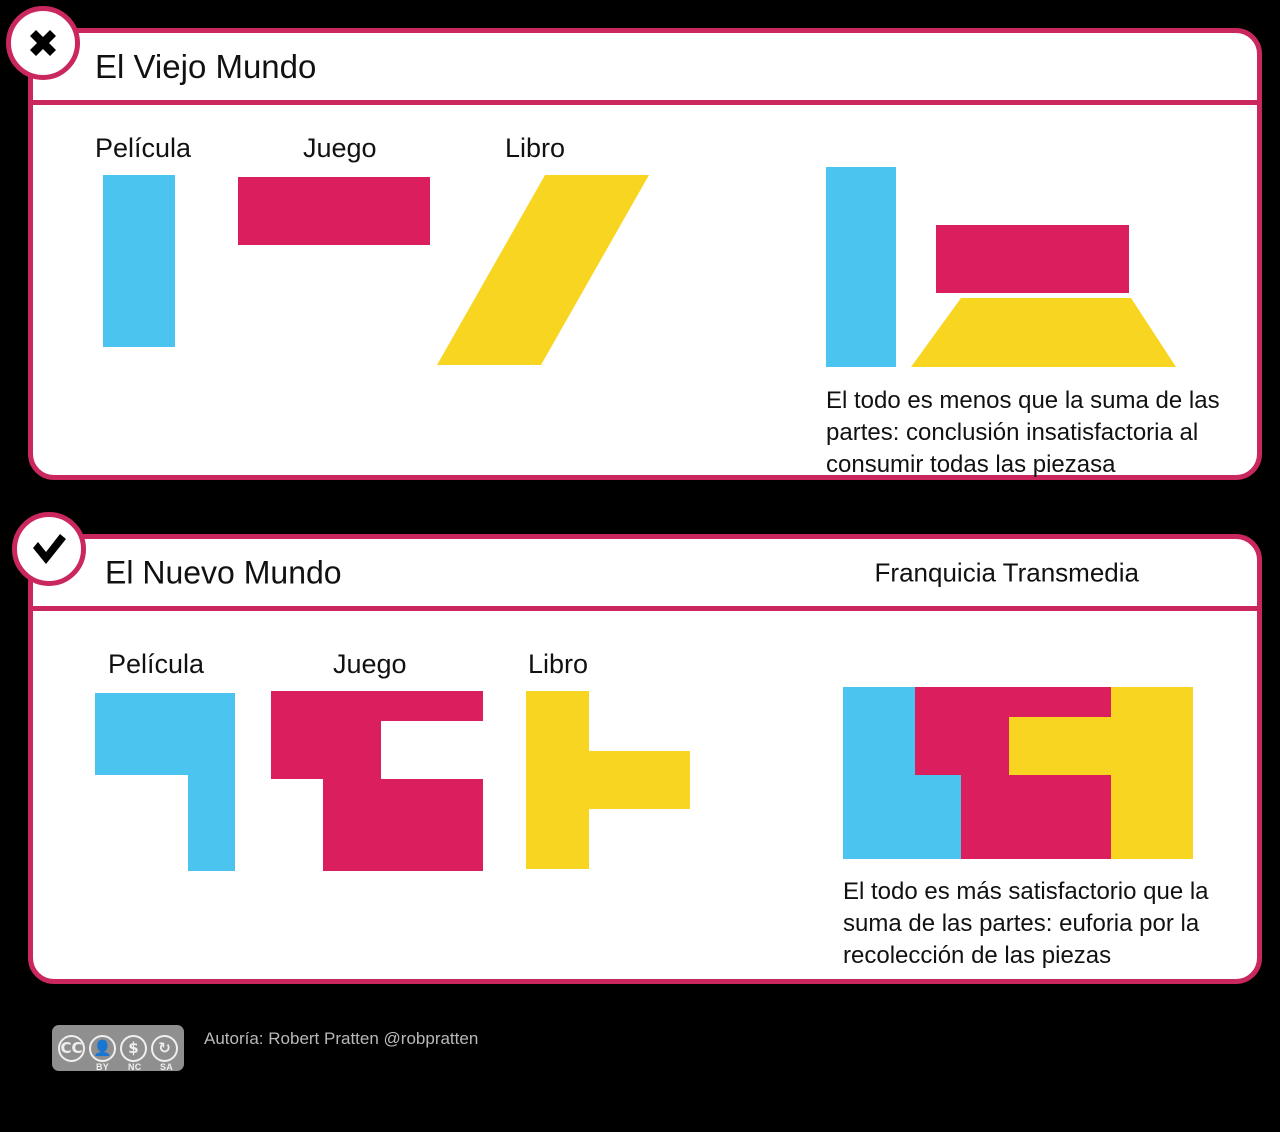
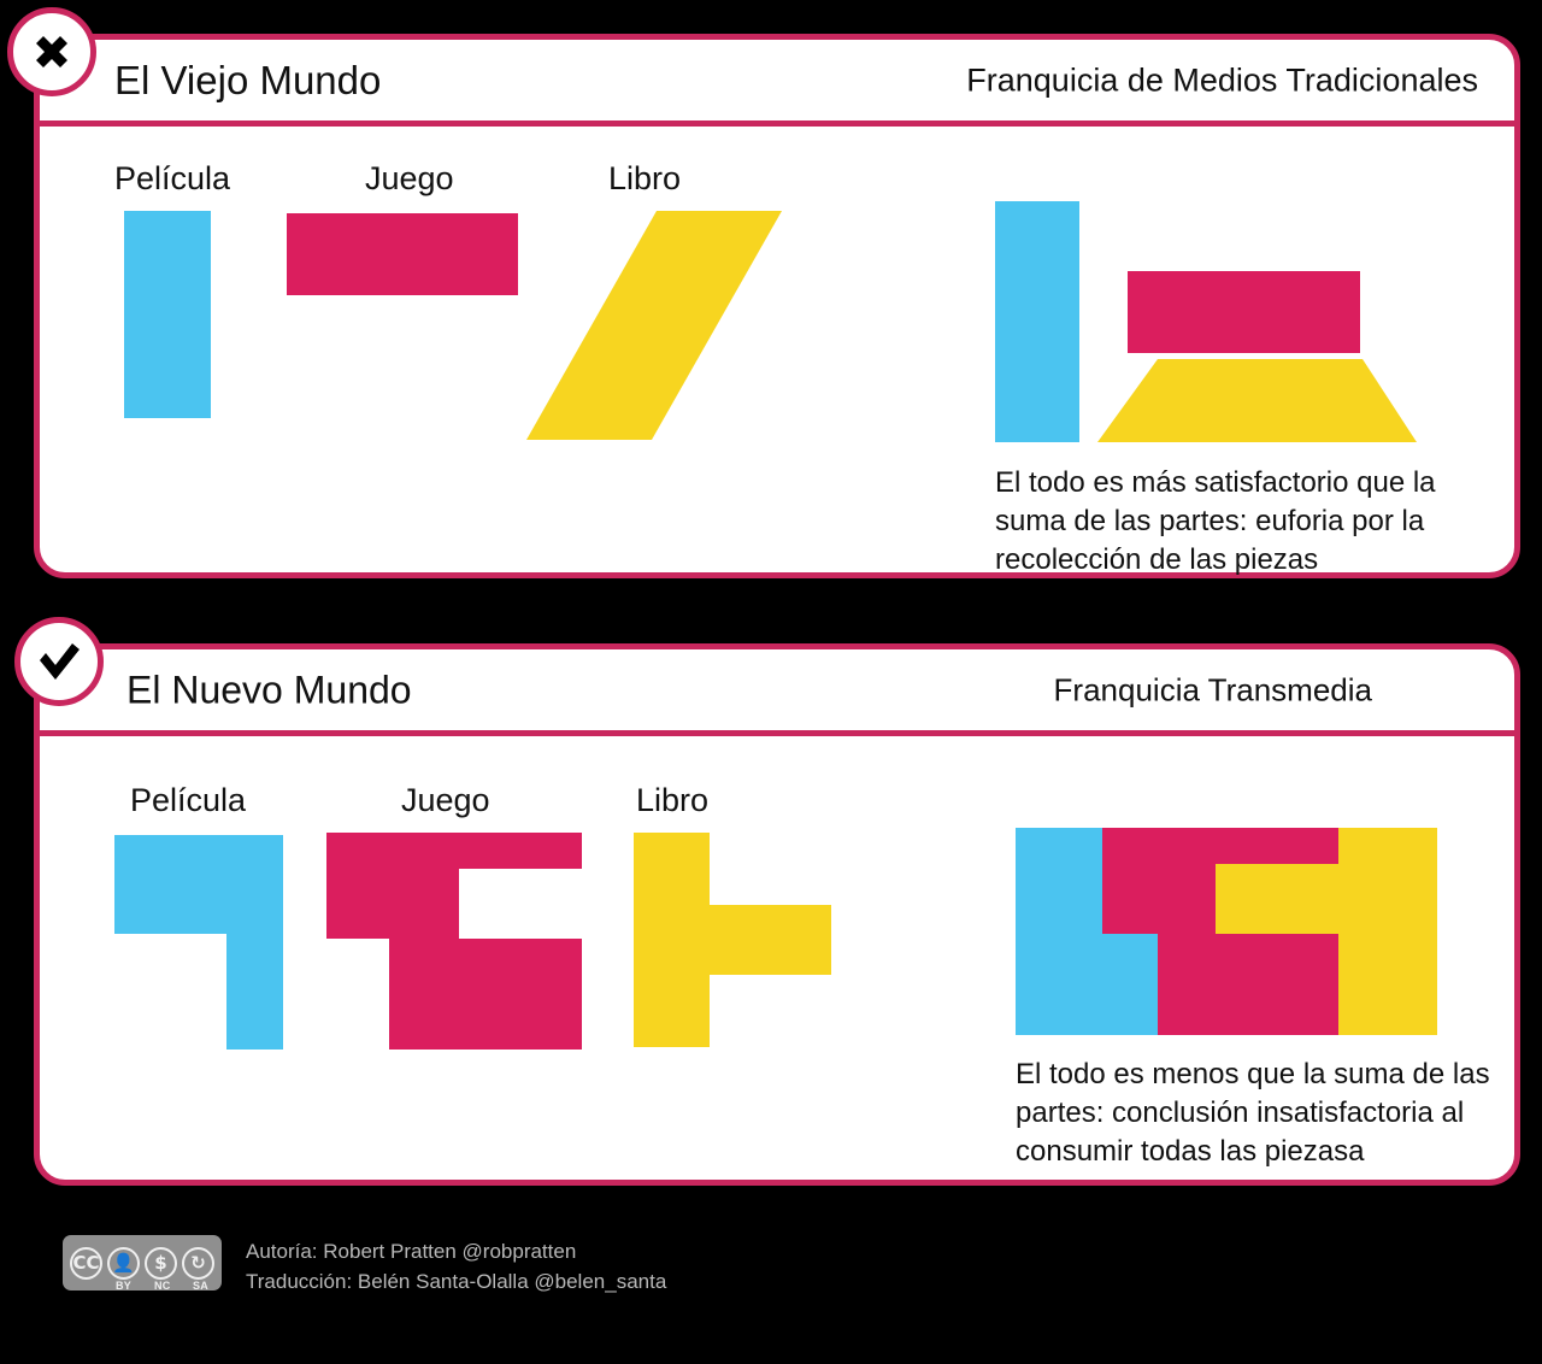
  El Viejo Mundo
+ Franquicia de Medios Tradicionales
  Película
  Juego
  Libro
- El todo es menos que la suma de las partes: conclusión insatisfactoria al consumir todas las piezasa
+ El todo es más satisfactorio que la suma de las partes: euforia por la recolección de las piezas
  El Nuevo Mundo
  Franquicia Transmedia
  Película
  Juego
  Libro
- El todo es más satisfactorio que la suma de las partes: euforia por la recolección de las piezas
+ El todo es menos que la suma de las partes: conclusión insatisfactoria al consumir todas las piezasa
  CC
  👤
  $
  ↻
  BY
  NC
  SA
  Autoría: Robert Pratten @robpratten
+ Traducción: Belén Santa-Olalla @belen_santa
